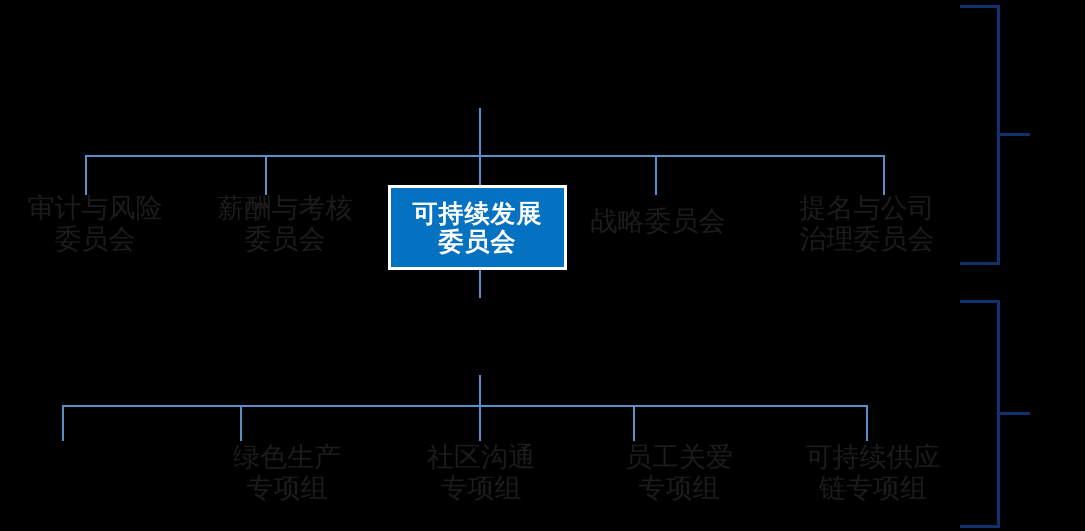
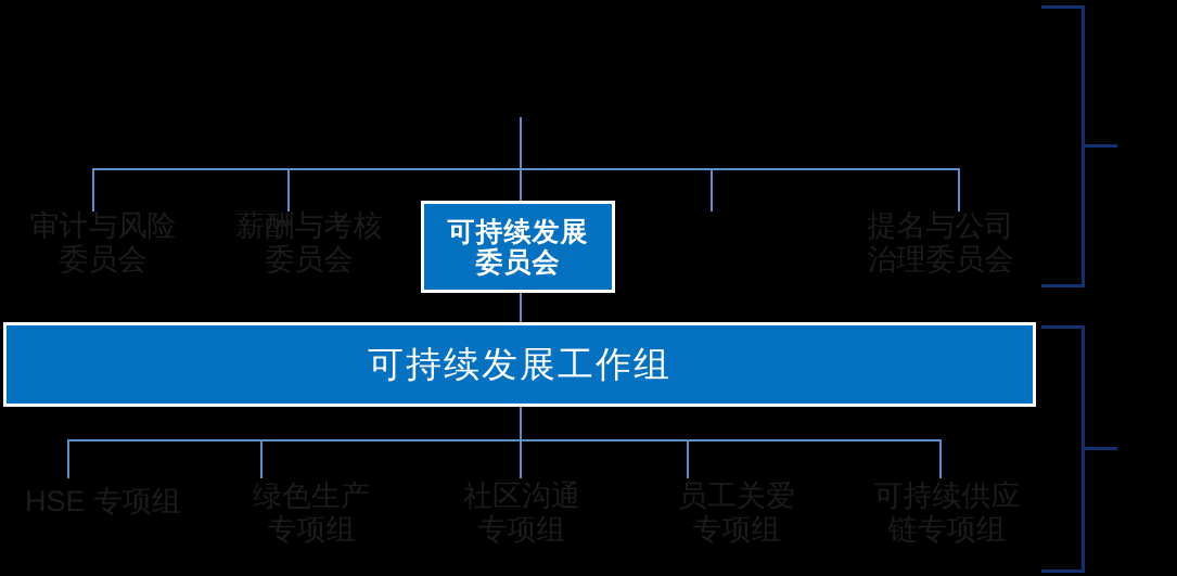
  审计与风险
  委员会
  薪酬与考核
  委员会
  可持续发展
  委员会
- 战略委员会
  提名与公司
  治理委员会
+ 可持续发展工作组
+ HSE 专项组
  绿色生产
  专项组
  社区沟通
  专项组
  员工关爱
  专项组
  可持续供应
  链专项组
